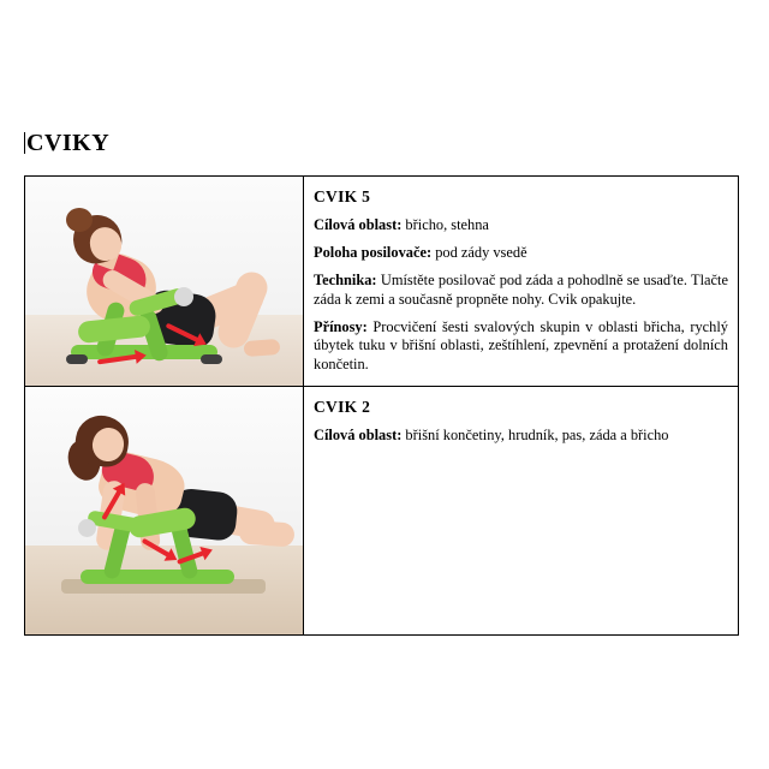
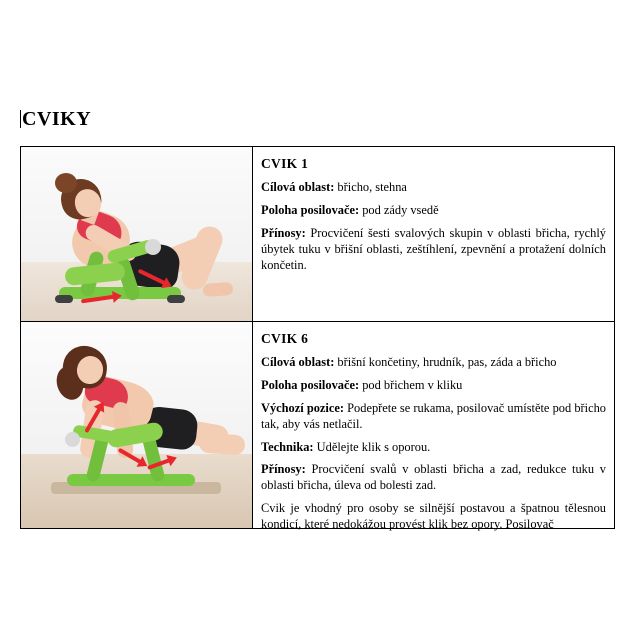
  CVIKY
- CVIK 5
+ CVIK 1
  Cílová oblast: břicho, stehna
  Poloha posilovače: pod zády vsedě
- Technika: Umístěte posilovač pod záda a pohodlně se usaďte. Tlačte záda k zemi a současně propněte nohy. Cvik opakujte.
  Přínosy: Procvičení šesti svalových skupin v oblasti břicha, rychlý úbytek tuku v břišní oblasti, zeštíhlení, zpevnění a protažení dolních končetin.
- CVIK 2
+ CVIK 6
  Cílová oblast: břišní končetiny, hrudník, pas, záda a břicho
+ Poloha posilovače: pod břichem v kliku
+ Výchozí pozice: Podepřete se rukama, posilovač umístěte pod břicho tak, aby vás netlačil.
+ Technika: Udělejte klik s oporou.
+ Přínosy: Procvičení svalů v oblasti břicha a zad, redukce tuku v oblasti břicha, úleva od bolesti zad.
+ Cvik je vhodný pro osoby se silnější postavou a špatnou tělesnou kondicí, které nedokážou provést klik bez opory. Posilovač
